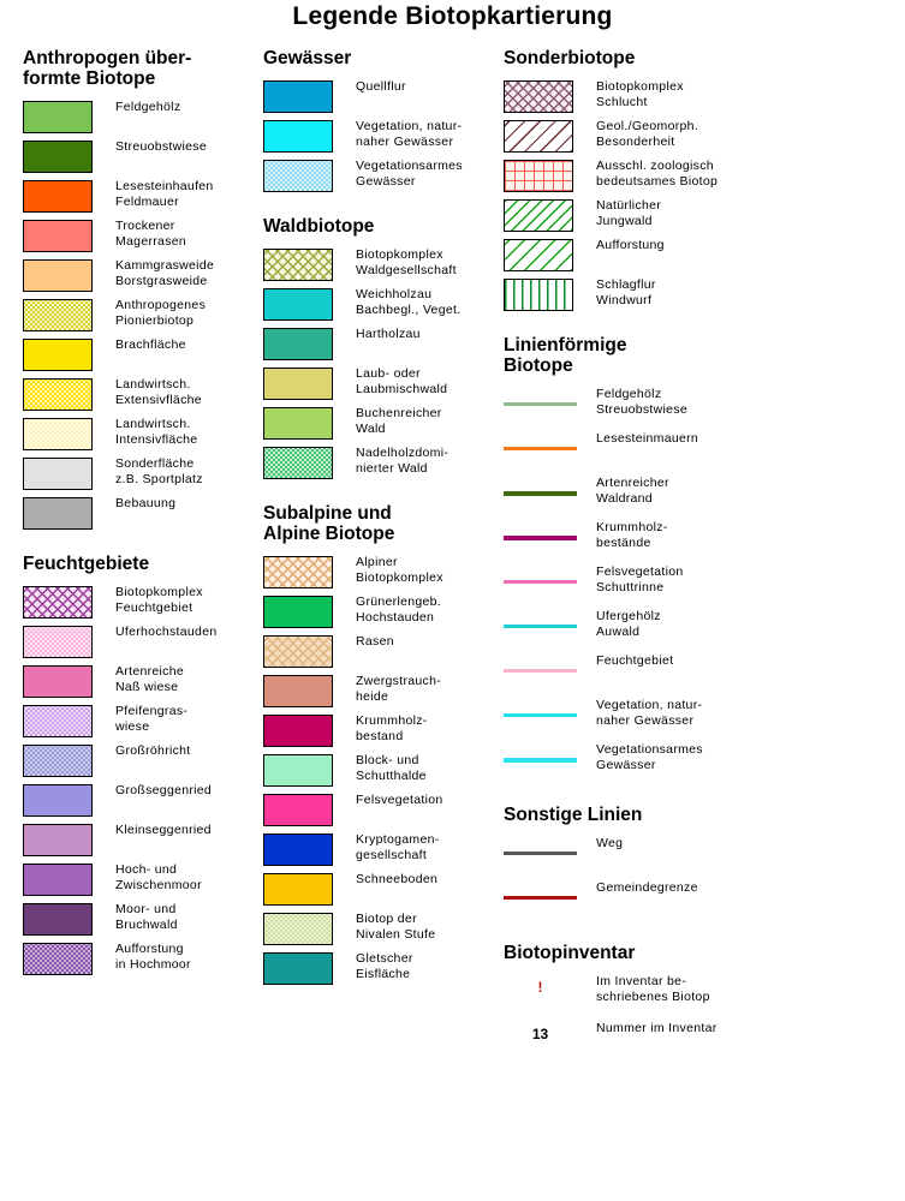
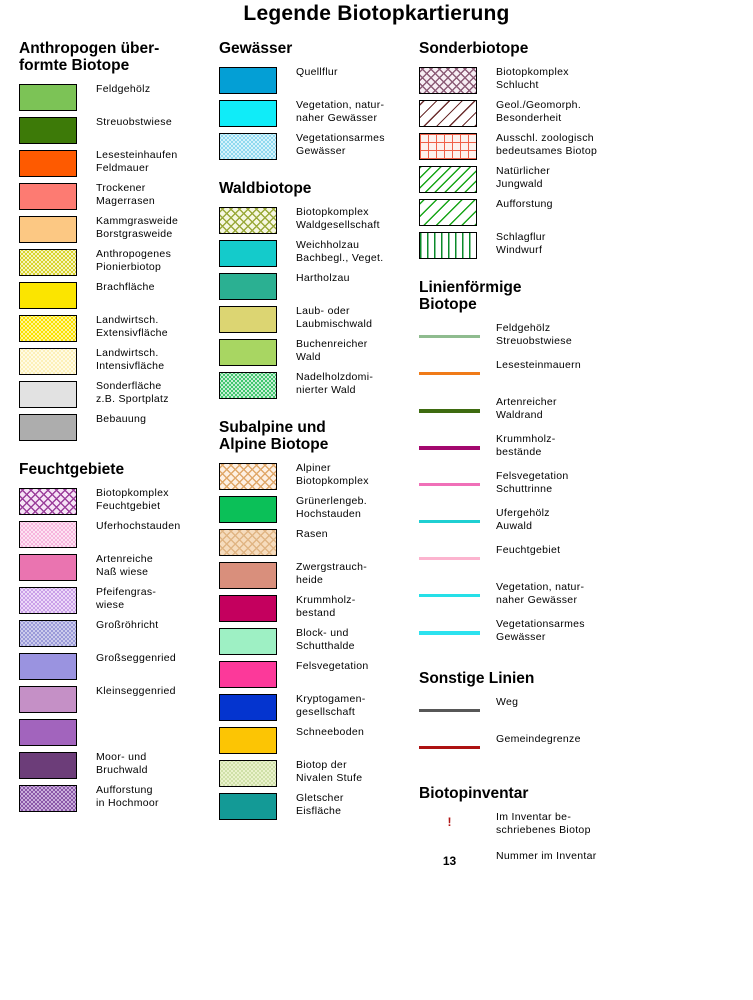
  Legende Biotopkartierung
  Anthropogen über-
  formte Biotope
  Feldgehölz
  Streuobstwiese
  Lesesteinhaufen
  Feldmauer
  Trockener
  Magerrasen
  Kammgrasweide
  Borstgrasweide
  Anthropogenes
  Pionierbiotop
  Brachfläche
  Landwirtsch.
  Extensivfläche
  Landwirtsch.
  Intensivfläche
  Sonderfläche
  z.B. Sportplatz
  Bebauung
  Feuchtgebiete
  Biotopkomplex
  Feuchtgebiet
  Uferhochstauden
  Artenreiche
  Naß wiese
  Pfeifengras-
  wiese
  Großröhricht
  Großseggenried
  Kleinseggenried
- Hoch- und
- Zwischenmoor
  Moor- und
  Bruchwald
  Aufforstung
  in Hochmoor
  Gewässer
  Quellflur
  Vegetation, natur-
  naher Gewässer
  Vegetationsarmes
  Gewässer
  Waldbiotope
  Biotopkomplex
  Waldgesellschaft
  Weichholzau
  Bachbegl., Veget.
  Hartholzau
  Laub- oder
  Laubmischwald
  Buchenreicher
  Wald
  Nadelholzdomi-
  nierter Wald
  Subalpine und
  Alpine Biotope
  Alpiner
  Biotopkomplex
  Grünerlengeb.
  Hochstauden
  Rasen
  Zwergstrauch-
  heide
  Krummholz-
  bestand
  Block- und
  Schutthalde
  Felsvegetation
  Kryptogamen-
  gesellschaft
  Schneeboden
  Biotop der
  Nivalen Stufe
  Gletscher
  Eisfläche
  Sonderbiotope
  Biotopkomplex
  Schlucht
  Geol./Geomorph.
  Besonderheit
  Ausschl. zoologisch
  bedeutsames Biotop
  Natürlicher
  Jungwald
  Aufforstung
  Schlagflur
  Windwurf
  Linienförmige
  Biotope
  Feldgehölz
  Streuobstwiese
  Lesesteinmauern
  Artenreicher
  Waldrand
  Krummholz-
  bestände
  Felsvegetation
  Schuttrinne
  Ufergehölz
  Auwald
  Feuchtgebiet
  Vegetation, natur-
  naher Gewässer
  Vegetationsarmes
  Gewässer
  Sonstige Linien
  Weg
  Gemeindegrenze
  Biotopinventar
  !
  Im Inventar be-
  schriebenes Biotop
  13
  Nummer im Inventar
